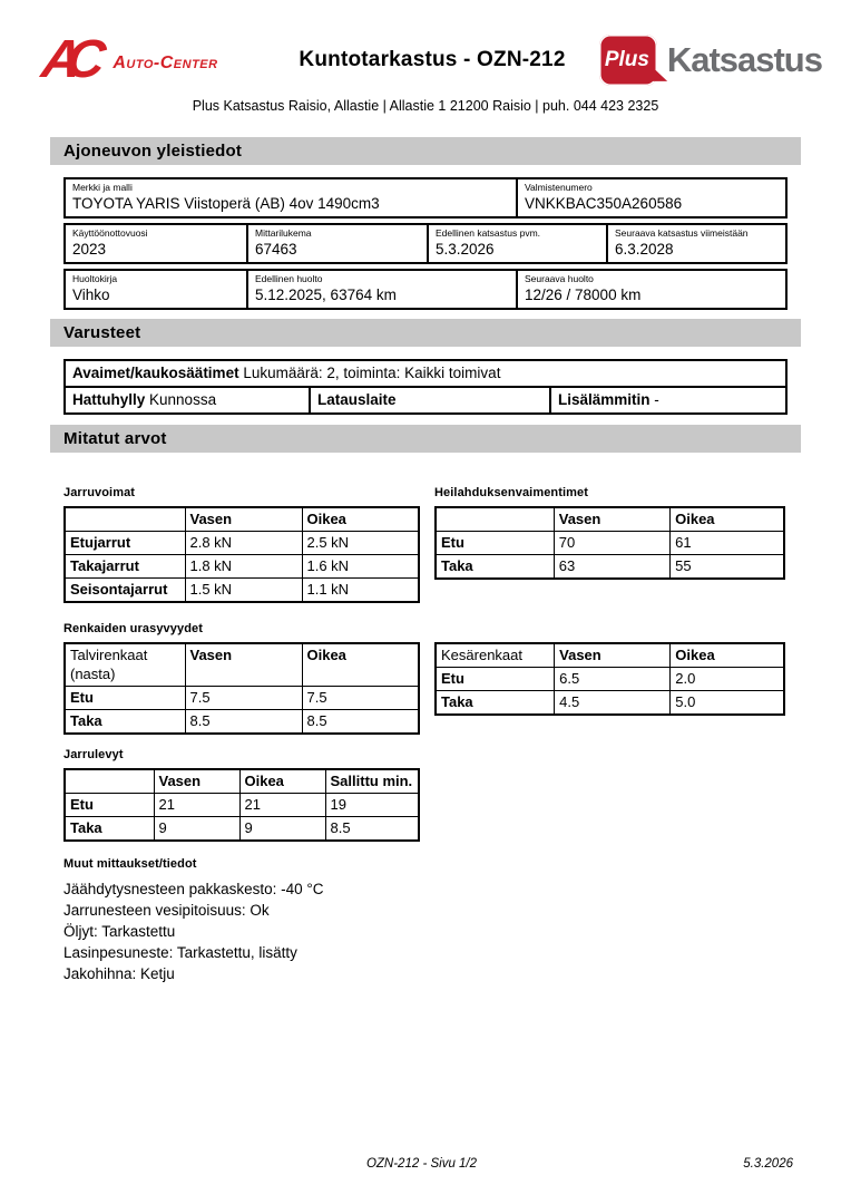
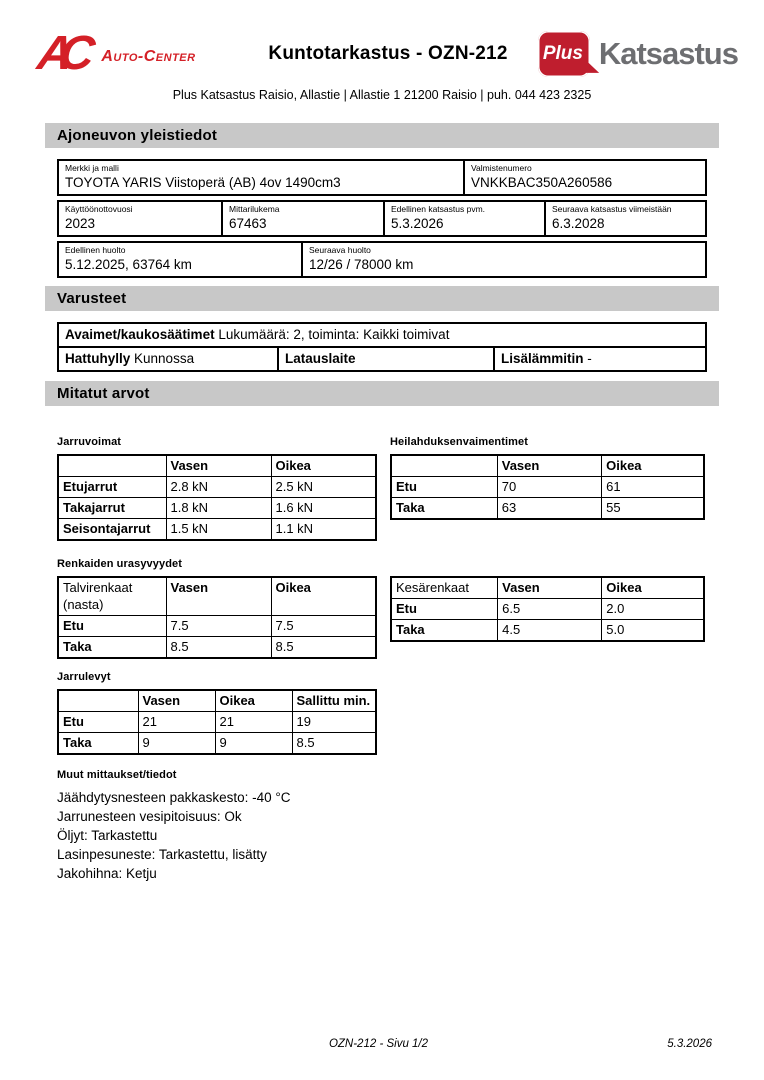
  Auto-Center
  Kuntotarkastus - OZN-212
  Plus
  Katsastus
  Plus Katsastus Raisio, Allastie | Allastie 1 21200 Raisio | puh. 044 423 2325
  Ajoneuvon yleistiedot
  Merkki ja malli
  TOYOTA YARIS Viistoperä (AB) 4ov 1490cm3
  Valmistenumero
  VNKKBAC350A260586
  Käyttöönottovuosi
  2023
  Mittarilukema
  67463
  Edellinen katsastus pvm.
  5.3.2026
  Seuraava katsastus viimeistään
  6.3.2028
- Huoltokirja
- Vihko
  Edellinen huolto
  5.12.2025, 63764 km
  Seuraava huolto
  12/26 / 78000 km
  Varusteet
  Avaimet/kaukosäätimet Lukumäärä: 2, toiminta: Kaikki toimivat
  Hattuhylly Kunnossa
  Latauslaite
  Lisälämmitin -
  Mitatut arvot
  Jarruvoimat
  	Vasen	Oikea
  Etujarrut	2.8 kN	2.5 kN
  Takajarrut	1.8 kN	1.6 kN
  Seisontajarrut	1.5 kN	1.1 kN
  Heilahduksenvaimentimet
  	Vasen	Oikea
  Etu	70	61
  Taka	63	55
  Renkaiden urasyvyydet
  Talvirenkaat (nasta)	Vasen	Oikea
  Etu	7.5	7.5
  Taka	8.5	8.5
  Kesärenkaat	Vasen	Oikea
  Etu	6.5	2.0
  Taka	4.5	5.0
  Jarrulevyt
  	Vasen	Oikea	Sallittu min.
  Etu	21	21	19
  Taka	9	9	8.5
  Muut mittaukset/tiedot
  Jäähdytysnesteen pakkaskesto: -40 °C
  Jarrunesteen vesipitoisuus: Ok
  Öljyt: Tarkastettu
  Lasinpesuneste: Tarkastettu, lisätty
  Jakohihna: Ketju
  OZN-212 - Sivu 1/2
  5.3.2026
